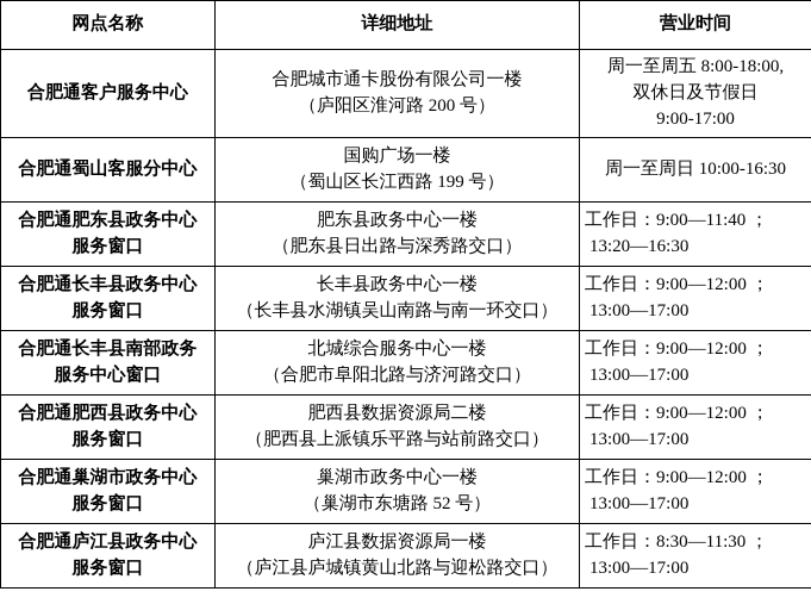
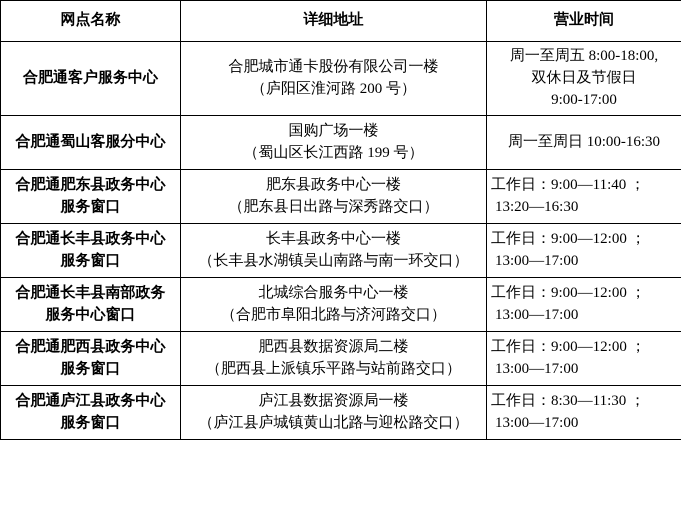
  网点名称	详细地址	营业时间
  合肥通客户服务中心	合肥城市通卡股份有限公司一楼（庐阳区淮河路 200 号）	周一至周五 8:00-18:00,双休日及节假日9:00-17:00
  合肥通蜀山客服分中心	国购广场一楼（蜀山区长江西路 199 号）	周一至周日 10:00-16:30
  合肥通肥东县政务中心服务窗口	肥东县政务中心一楼（肥东县日出路与深秀路交口）	工作日：9:00—11:40 ；13:20—16:30
  合肥通长丰县政务中心服务窗口	长丰县政务中心一楼（长丰县水湖镇吴山南路与南一环交口）	工作日：9:00—12:00 ；13:00—17:00
  合肥通长丰县南部政务服务中心窗口	北城综合服务中心一楼（合肥市阜阳北路与济河路交口）	工作日：9:00—12:00 ；13:00—17:00
  合肥通肥西县政务中心服务窗口	肥西县数据资源局二楼（肥西县上派镇乐平路与站前路交口）	工作日：9:00—12:00 ；13:00—17:00
- 合肥通巢湖市政务中心服务窗口	巢湖市政务中心一楼（巢湖市东塘路 52 号）	工作日：9:00—12:00 ；13:00—17:00
  合肥通庐江县政务中心服务窗口	庐江县数据资源局一楼（庐江县庐城镇黄山北路与迎松路交口）	工作日：8:30—11:30 ；13:00—17:00
